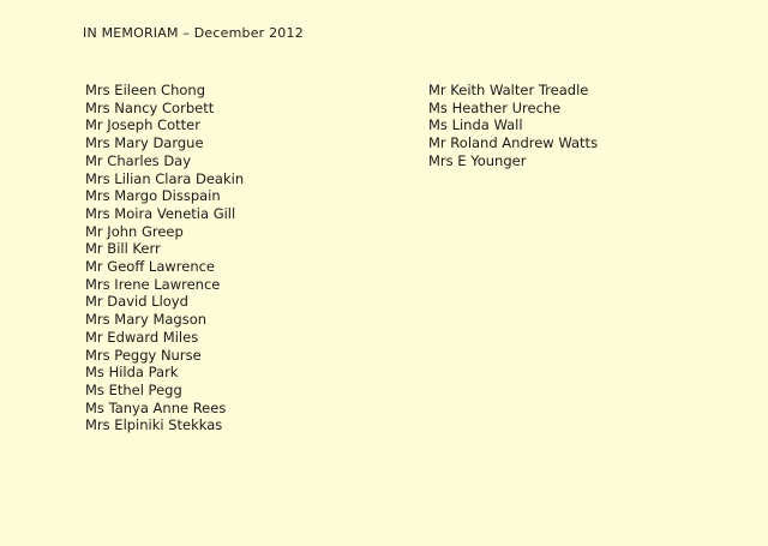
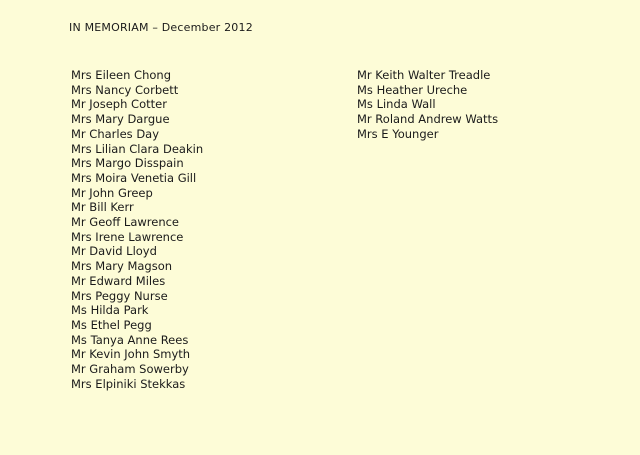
  IN MEMORIAM – December 2012
  Mrs Eileen Chong
  Mrs Nancy Corbett
  Mr Joseph Cotter
  Mrs Mary Dargue
  Mr Charles Day
  Mrs Lilian Clara Deakin
  Mrs Margo Disspain
  Mrs Moira Venetia Gill
  Mr John Greep
  Mr Bill Kerr
  Mr Geoff Lawrence
  Mrs Irene Lawrence
  Mr David Lloyd
  Mrs Mary Magson
  Mr Edward Miles
  Mrs Peggy Nurse
  Ms Hilda Park
  Ms Ethel Pegg
  Ms Tanya Anne Rees
+ Mr Kevin John Smyth
+ Mr Graham Sowerby
  Mrs Elpiniki Stekkas
  Mr Keith Walter Treadle
  Ms Heather Ureche
  Ms Linda Wall
  Mr Roland Andrew Watts
  Mrs E Younger
